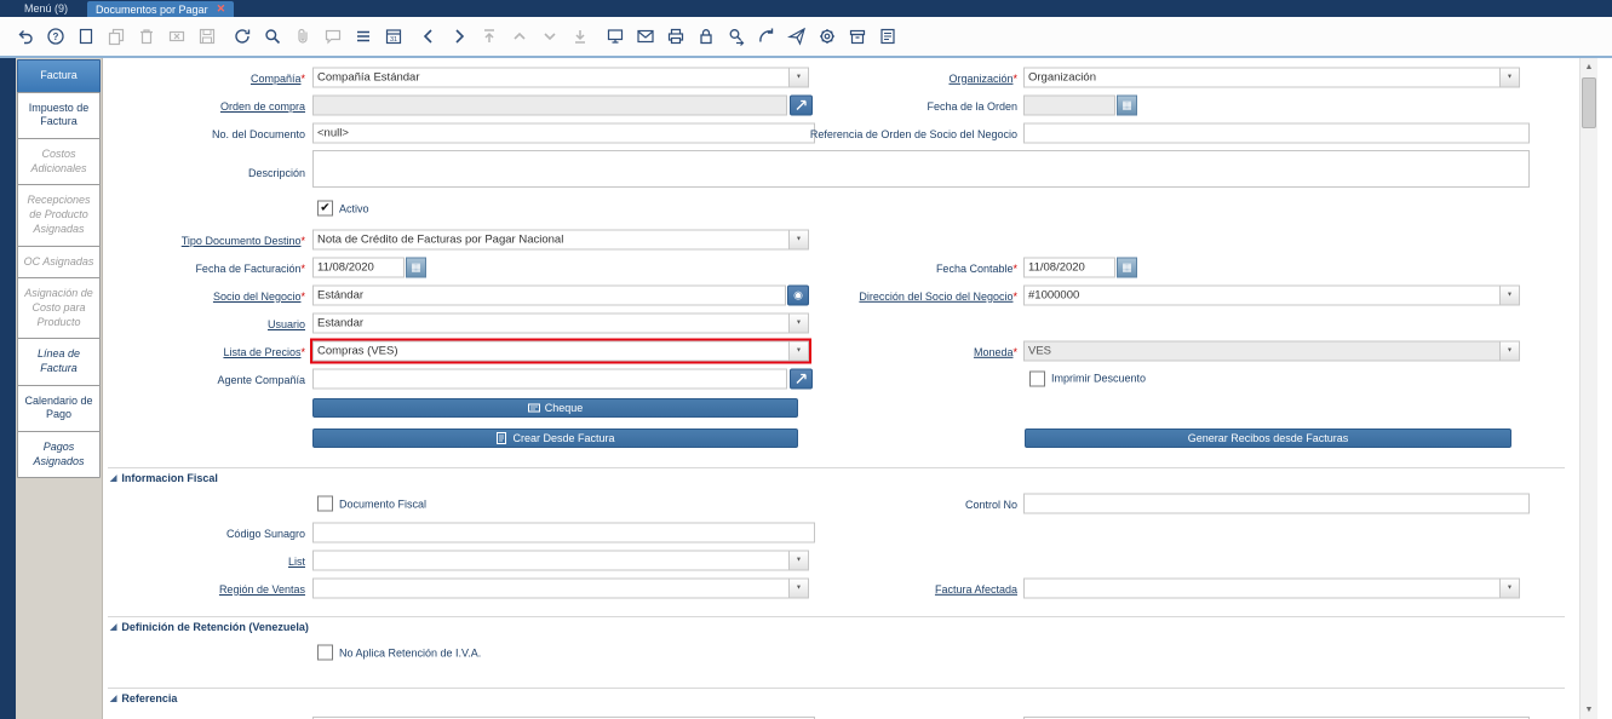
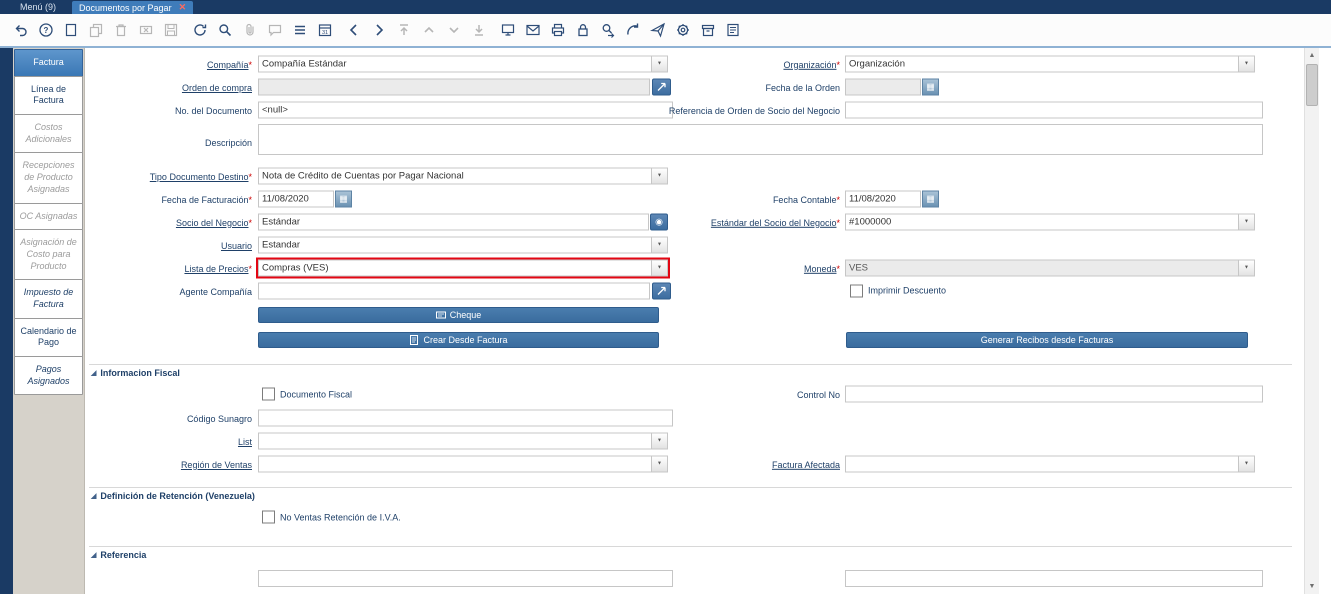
  Menú (9)
  Documentos por Pagar
  ✕
  ?
  Factura
- Impuesto de Factura
+ Línea de Factura
  Costos Adicionales
  Recepciones de Producto Asignadas
  OC Asignadas
  Asignación de Costo para Producto
- Línea de Factura
+ Impuesto de Factura
  Calendario de Pago
  Pagos Asignados
  Compañía*
  Compañía Estándar
  Organización*
  Organización
  Orden de compra
  Fecha de la Orden
  ▦
  No. del Documento
  <null>
  Referencia de Orden de Socio del Negocio
  Descripción
- ✔
- Activo
  Tipo Documento Destino*
- Nota de Crédito de Facturas por Pagar Nacional
+ Nota de Crédito de Cuentas por Pagar Nacional
  Fecha de Facturación*
  11/08/2020
  ▦
  Fecha Contable*
  11/08/2020
  ▦
  Socio del Negocio*
  Estándar
  ◉
- Dirección del Socio del Negocio*
+ Estándar del Socio del Negocio*
  #1000000
  Usuario
  Estandar
  Lista de Precios*
  Compras (VES)
  Moneda*
  VES
  Agente Compañía
  Imprimir Descuento
  Cheque
  Crear Desde Factura
  Generar Recibos desde Facturas
  Informacion Fiscal
  Documento Fiscal
  Control No
  Código Sunagro
  List
  Región de Ventas
  Factura Afectada
  Definición de Retención (Venezuela)
- No Aplica Retención de I.V.A.
+ No Ventas Retención de I.V.A.
  Referencia
